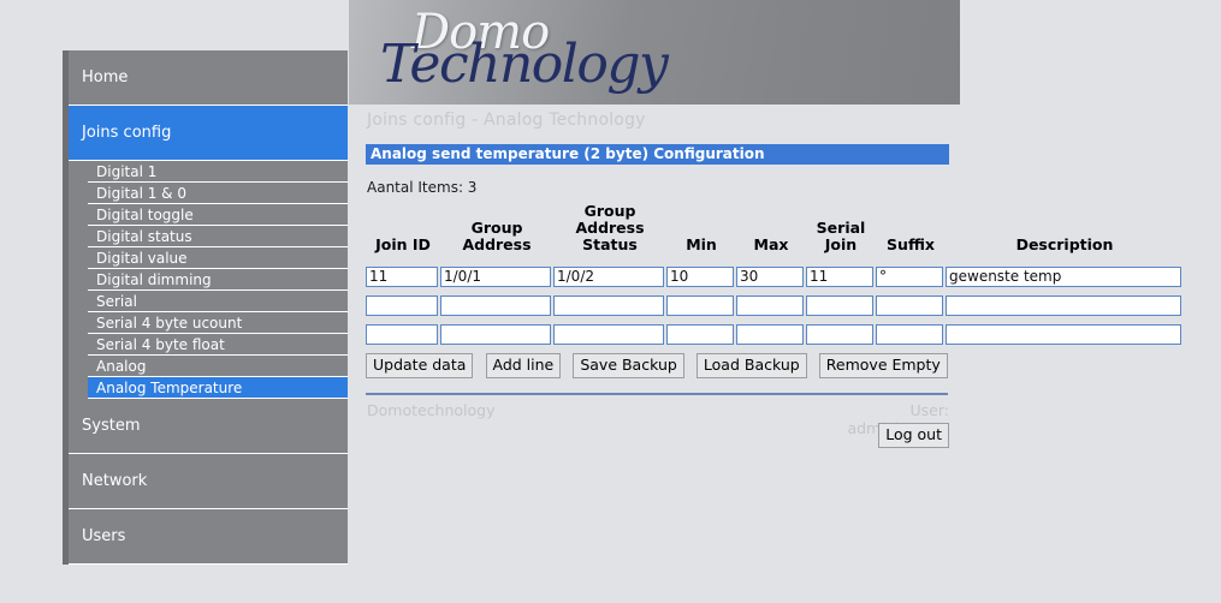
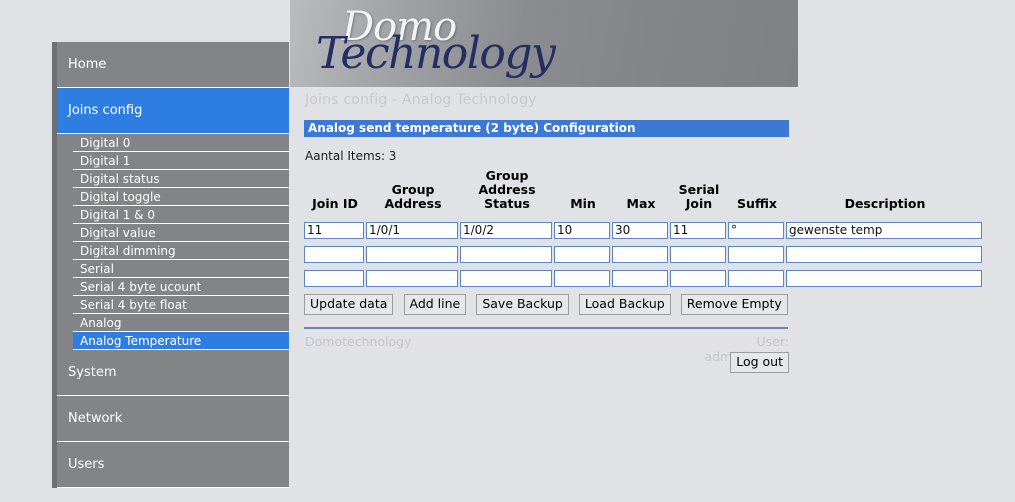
  Home
  Joins config
+ Digital 0
  Digital 1
- Digital 1 & 0
+ Digital status
  Digital toggle
- Digital status
+ Digital 1 & 0
  Digital value
  Digital dimming
  Serial
  Serial 4 byte ucount
  Serial 4 byte float
  Analog
  Analog Temperature
  System
  Network
  Users
  Domo
  Technology
  Joins config - Analog Technology
  Analog send temperature (2 byte) Configuration
  Aantal Items: 3
  Join ID	Group Address	Group Address Status	Min	Max	Serial Join	Suffix	Description
  11	1/0/1	1/0/2	10	30	11	°	gewenste temp
  Update data Add line Save Backup Load Backup Remove Empty
  Domotechnology
  Log out
